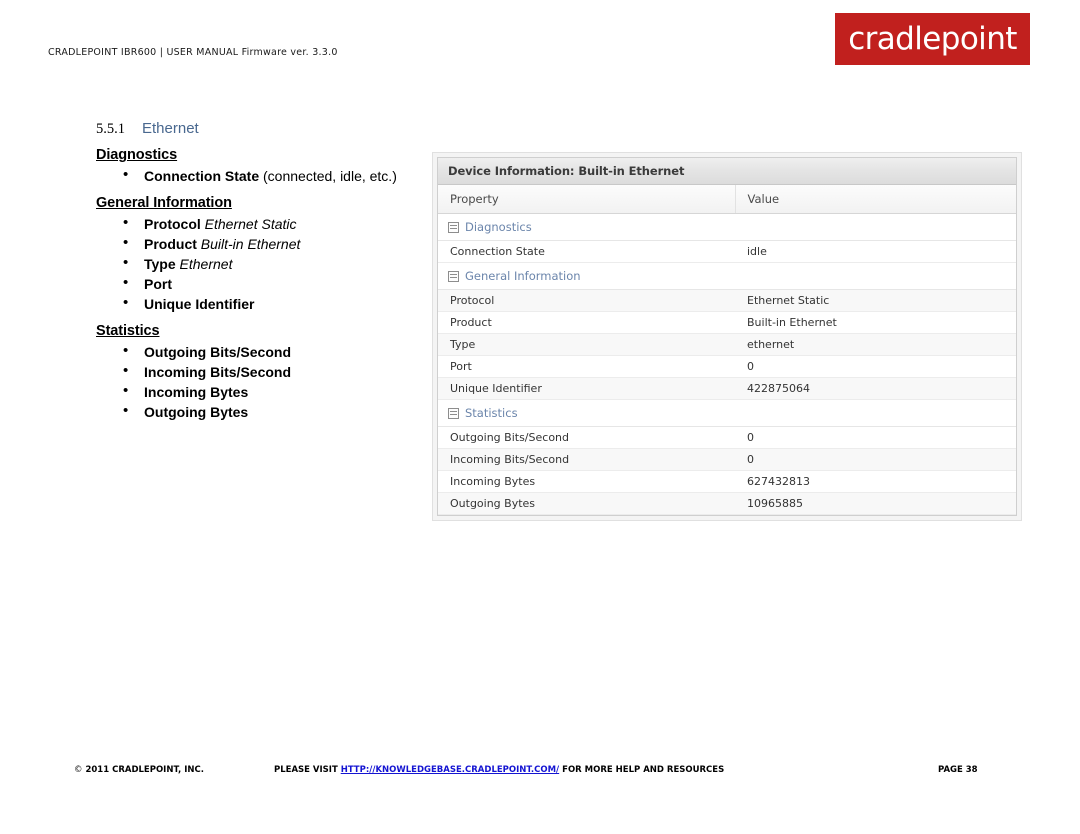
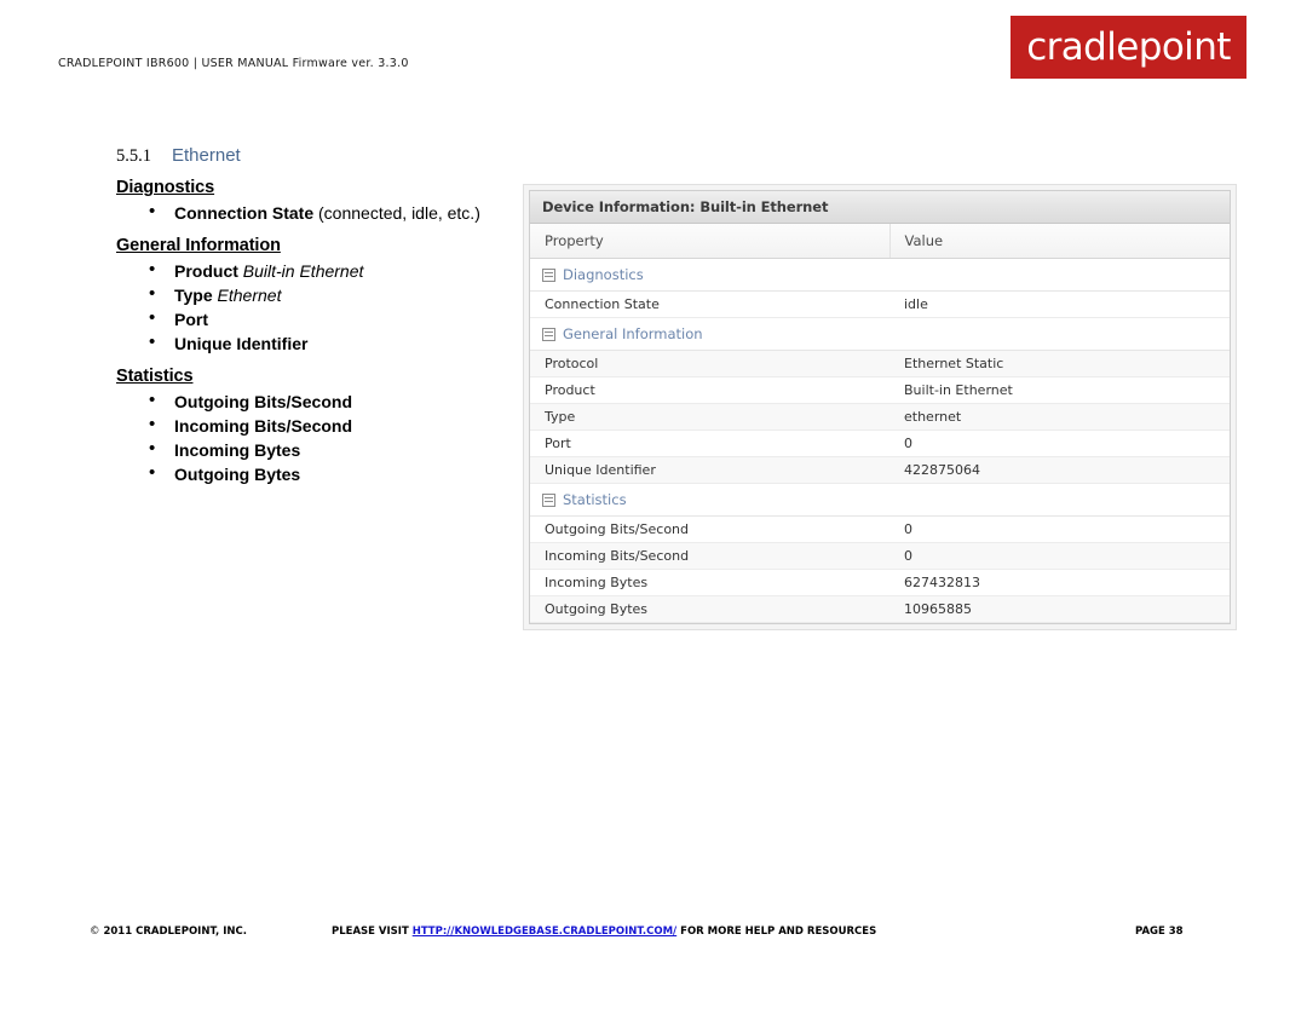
  CRADLEPOINT IBR600 | USER MANUAL Firmware ver. 3.3.0
  cradlepoint
  5.5.1
  Ethernet
  Diagnostics
  Connection State (connected, idle, etc.)
  General Information
- Protocol Ethernet Static
  Product Built-in Ethernet
  Type Ethernet
  Port
  Unique Identifier
  Statistics
  Outgoing Bits/Second
  Incoming Bits/Second
  Incoming Bytes
  Outgoing Bytes
  Device Information: Built-in Ethernet
  Property	Value
  Diagnostics
  Connection State	idle
  General Information
  Protocol	Ethernet Static
  Product	Built-in Ethernet
  Type	ethernet
  Port	0
  Unique Identifier	422875064
  Statistics
  Outgoing Bits/Second	0
  Incoming Bits/Second	0
  Incoming Bytes	627432813
  Outgoing Bytes	10965885
  © 2011 CRADLEPOINT, INC.
  PLEASE VISIT HTTP://KNOWLEDGEBASE.CRADLEPOINT.COM/ FOR MORE HELP AND RESOURCES
  PAGE 38
